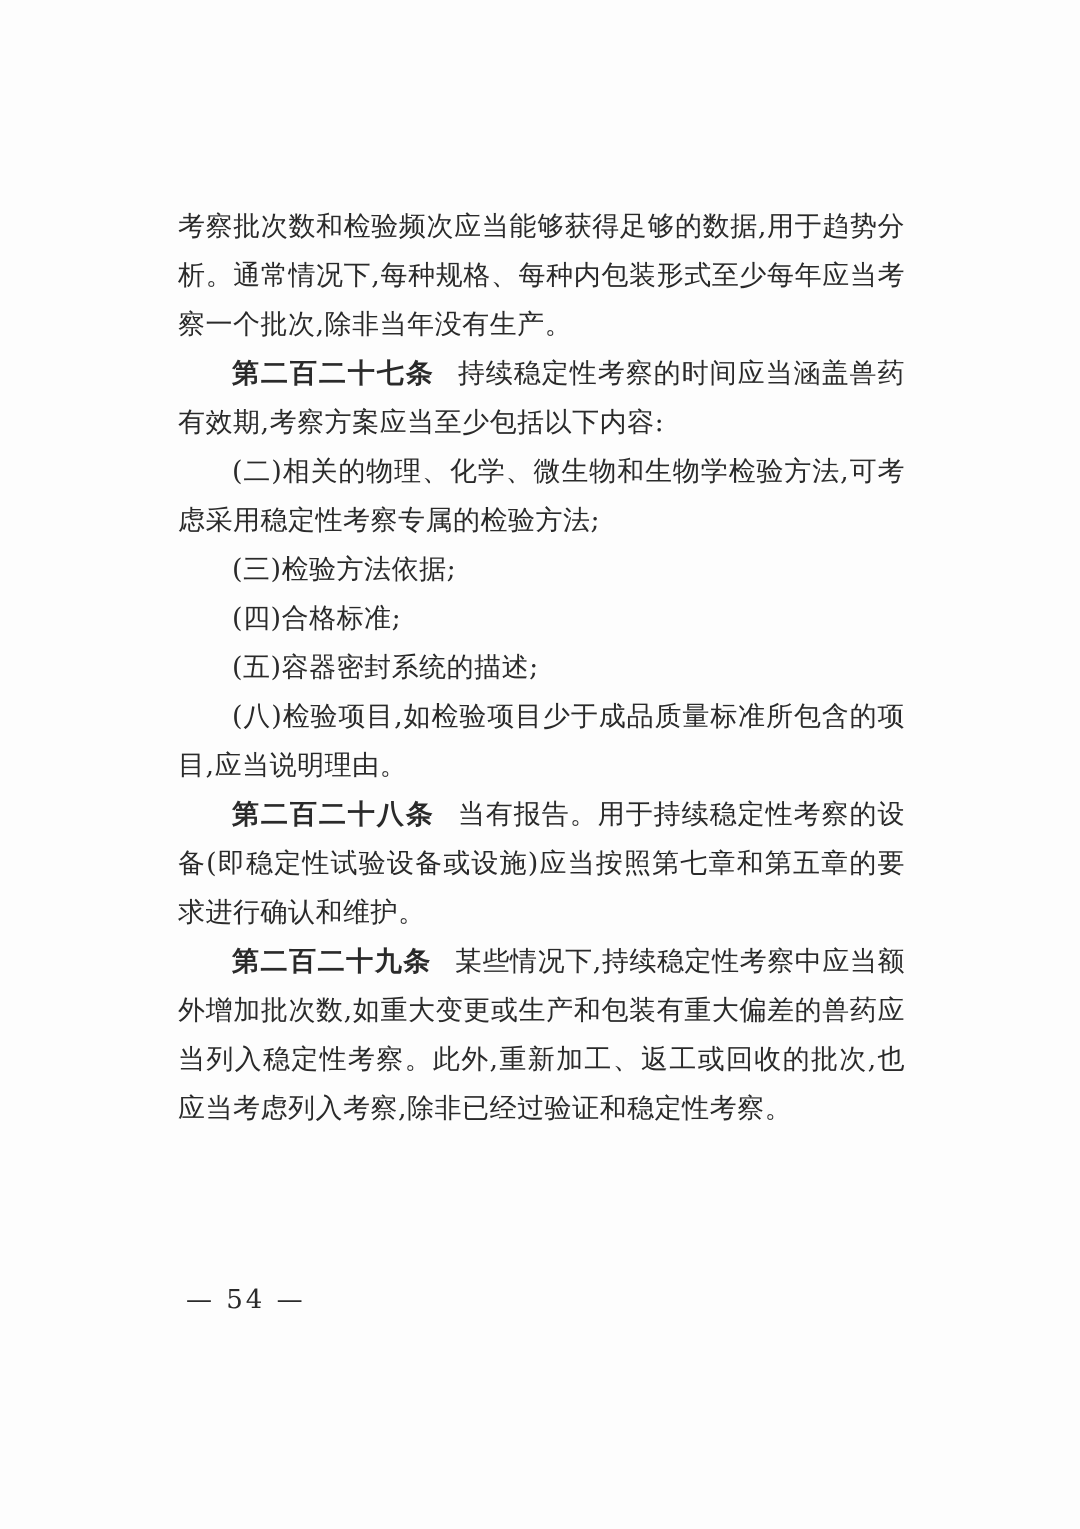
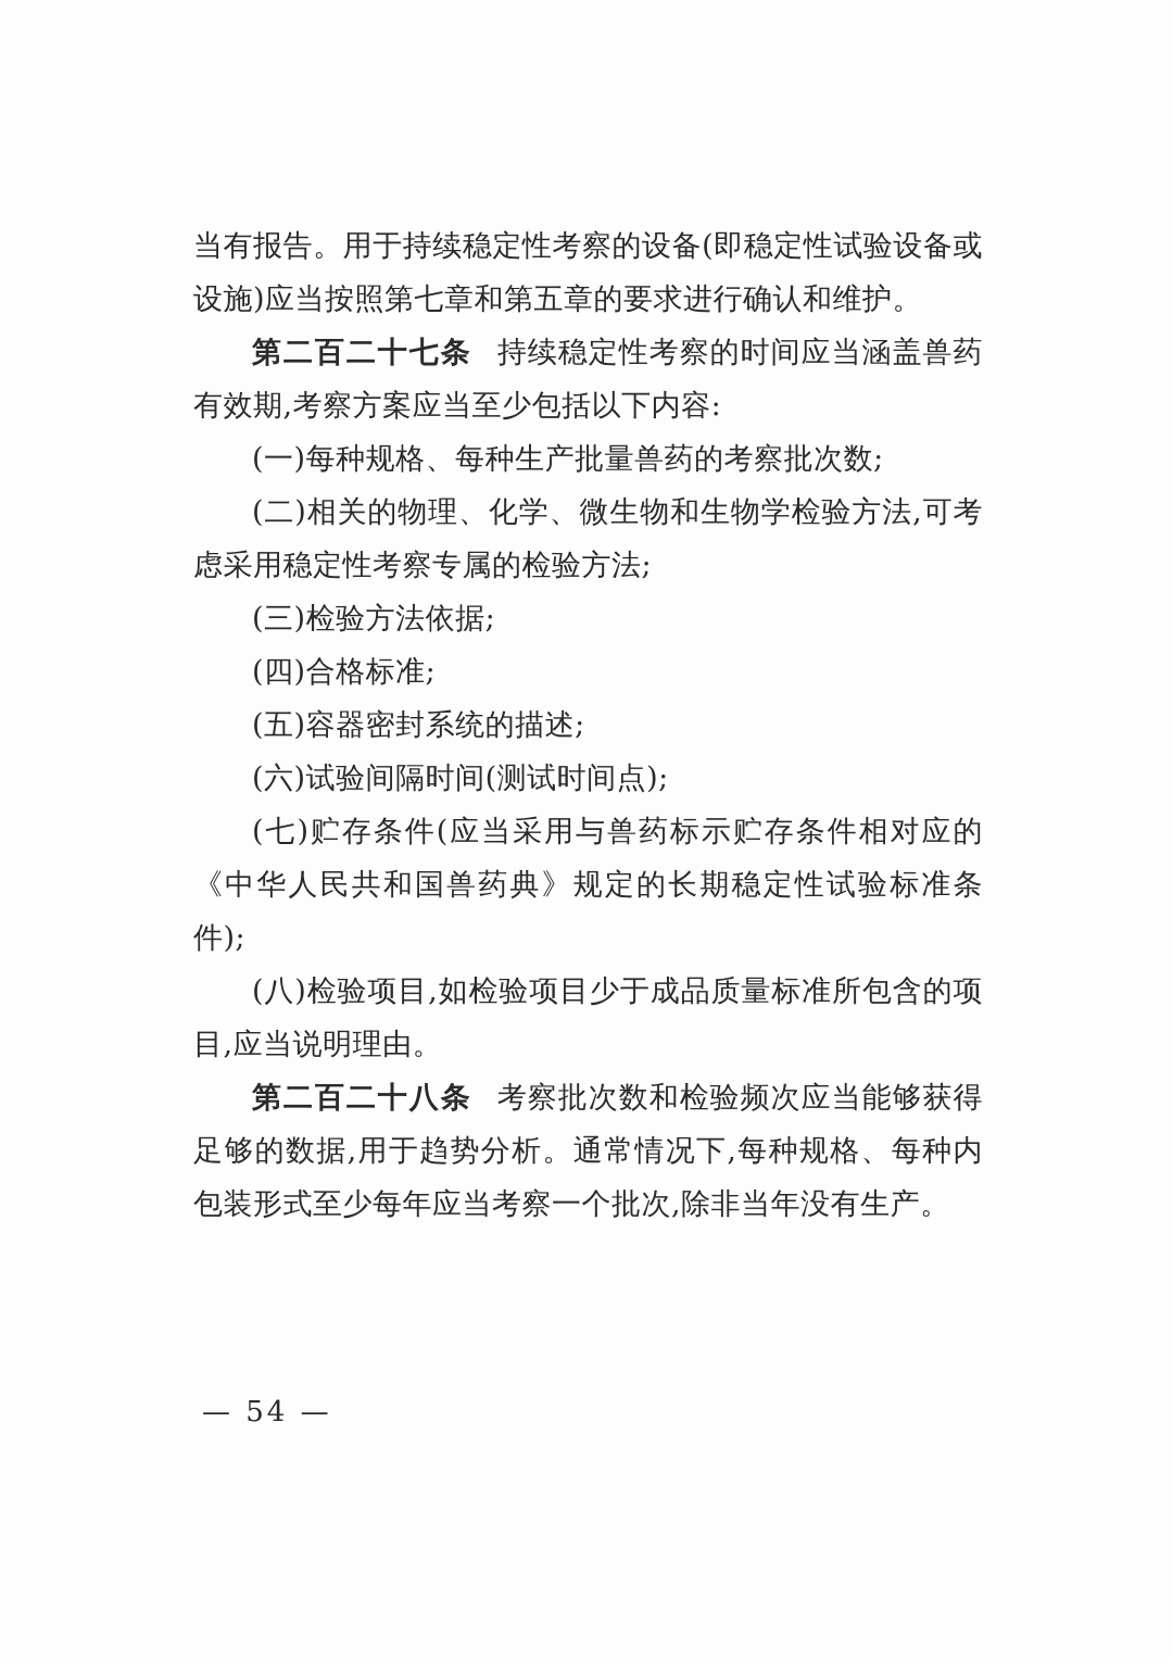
- 考察批次数和检验频次应当能够获得足够的数据,用于趋势分析。通常情况下,每种规格、每种内包装形式至少每年应当考察一个批次,除非当年没有生产。
+ 当有报告。用于持续稳定性考察的设备(即稳定性试验设备或设施)应当按照第七章和第五章的要求进行确认和维护。
  第二百二十七条 持续稳定性考察的时间应当涵盖兽药有效期,考察方案应当至少包括以下内容:
+ (一)每种规格、每种生产批量兽药的考察批次数;
  (二)相关的物理、化学、微生物和生物学检验方法,可考虑采用稳定性考察专属的检验方法;
  (三)检验方法依据;
  (四)合格标准;
  (五)容器密封系统的描述;
+ (六)试验间隔时间(测试时间点);
+ (七)贮存条件(应当采用与兽药标示贮存条件相对应的《中华人民共和国兽药典》规定的长期稳定性试验标准条件);
  (八)检验项目,如检验项目少于成品质量标准所包含的项目,应当说明理由。
- 第二百二十八条 当有报告。用于持续稳定性考察的设备(即稳定性试验设备或设施)应当按照第七章和第五章的要求进行确认和维护。
+ 第二百二十八条 考察批次数和检验频次应当能够获得足够的数据,用于趋势分析。通常情况下,每种规格、每种内包装形式至少每年应当考察一个批次,除非当年没有生产。
- 第二百二十九条 某些情况下,持续稳定性考察中应当额外增加批次数,如重大变更或生产和包装有重大偏差的兽药应当列入稳定性考察。此外,重新加工、返工或回收的批次,也应当考虑列入考察,除非已经过验证和稳定性考察。
  — 54 —
